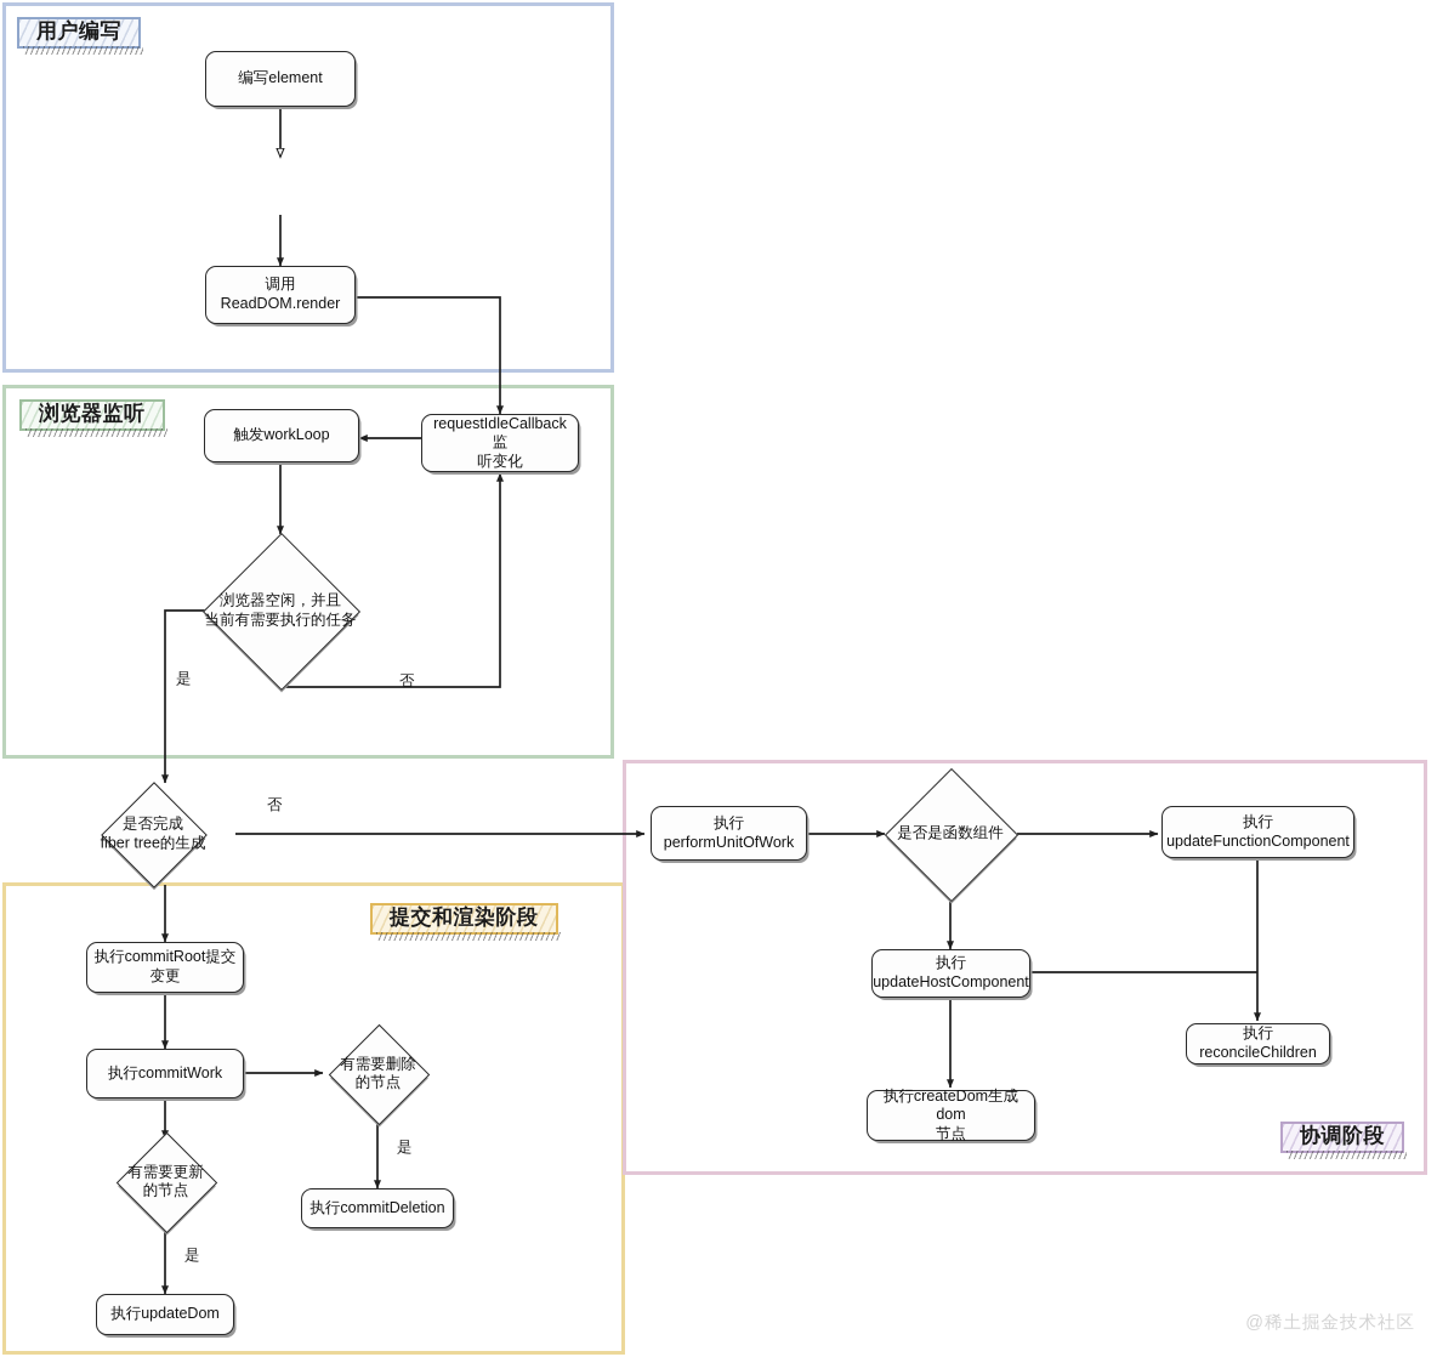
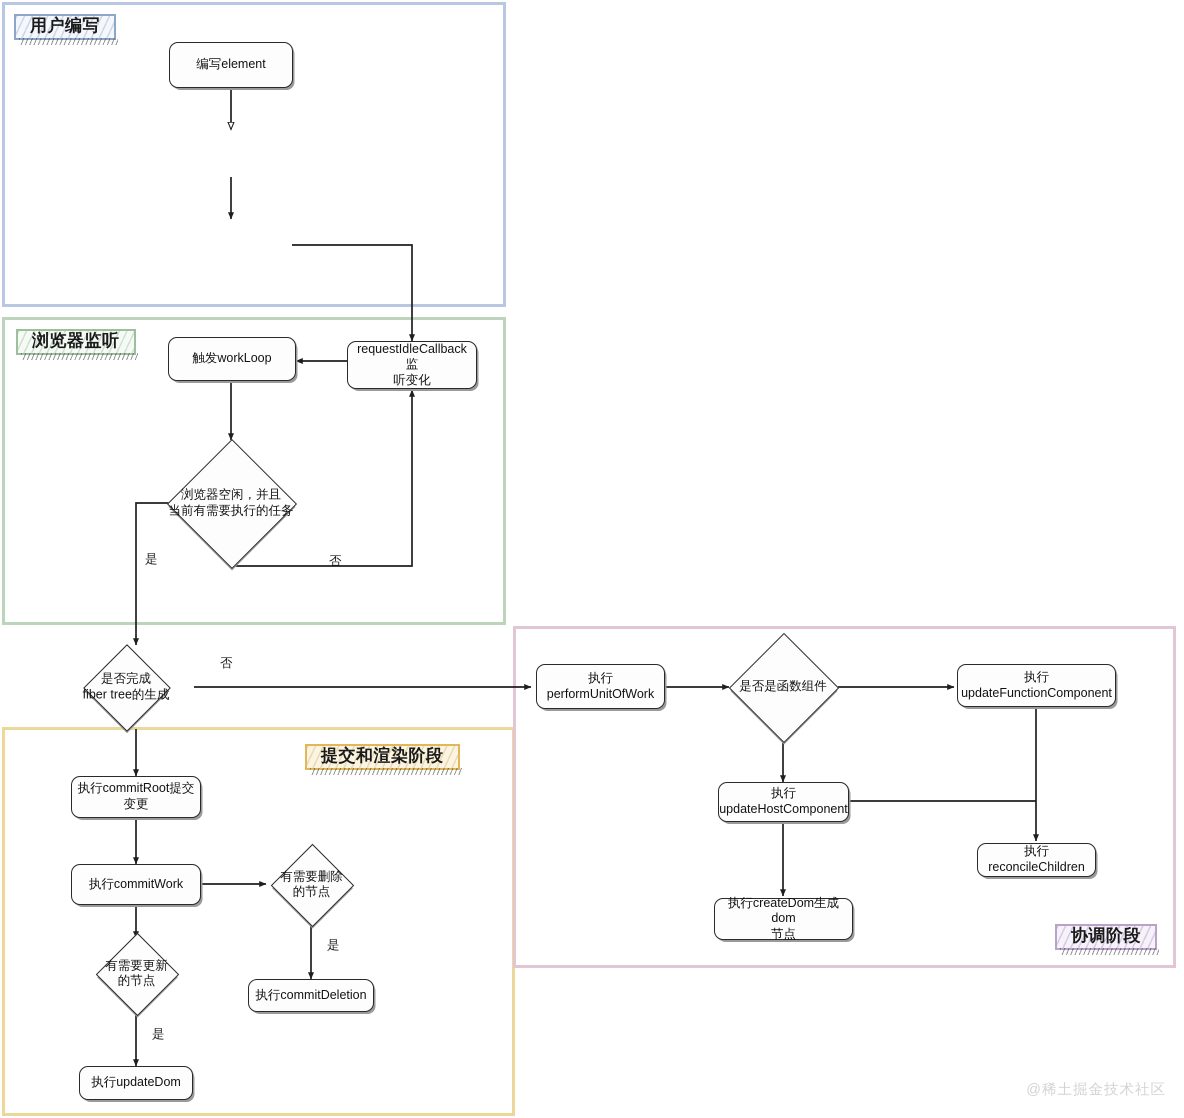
  用户编写
  浏览器监听
  提交和渲染阶段
  协调阶段
  编写element
- 调用
- ReadDOM.render
  触发workLoop
  requestIdleCallback监
  听变化
  浏览器空闲，并且
  当前有需要执行的任务
  是
  否
  是否完成
  fiber tree的生成
  否
  执行commitRoot提交
  变更
  执行commitWork
  有需要删除
  的节点
  是
  执行commitDeletion
  有需要更新
  的节点
  是
  执行updateDom
  执行
  performUnitOfWork
  是否是函数组件
  执行
  updateFunctionComponent
  执行
  updateHostComponent
  执行reconcileChildren
  执行createDom生成dom
  节点
  @稀土掘金技术社区
